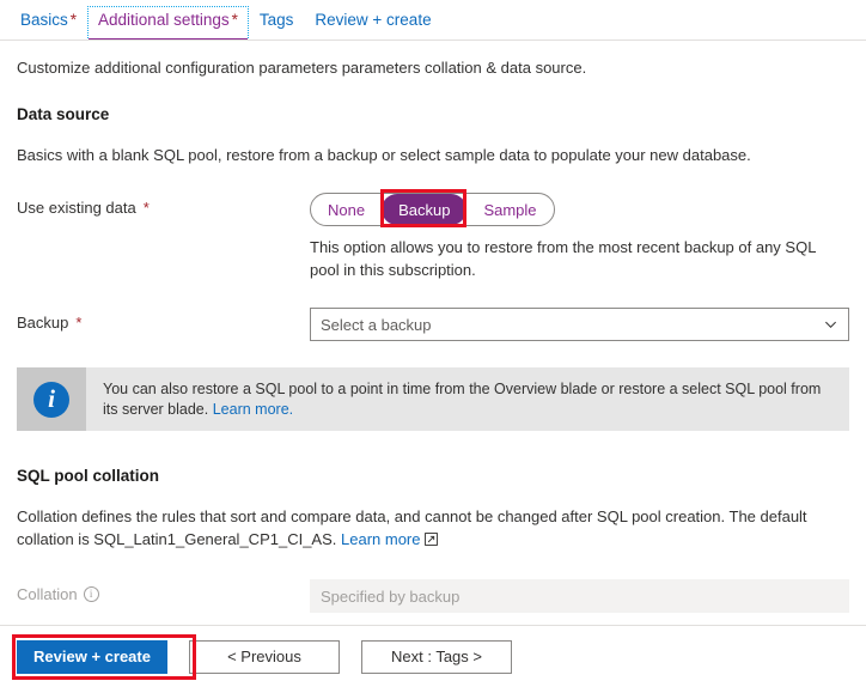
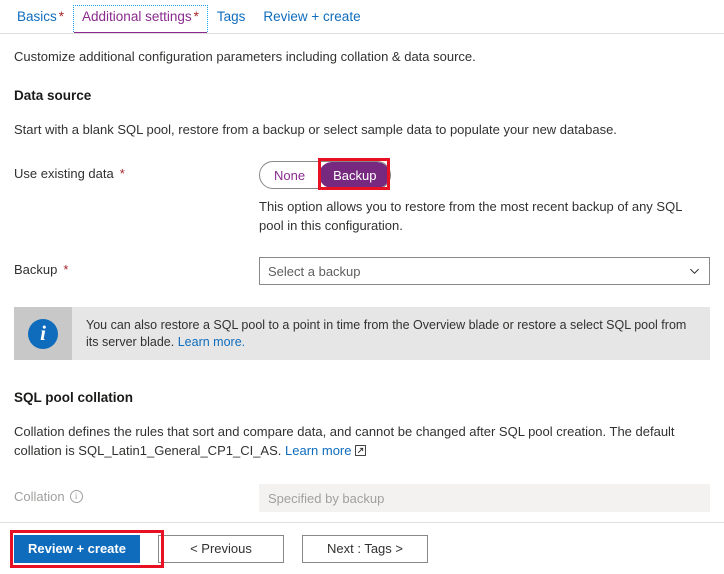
  Basics *
  Additional settings *
  Tags
  Review + create
- Customize additional configuration parameters parameters collation & data source.
+ Customize additional configuration parameters including collation & data source.
  Data source
- Basics with a blank SQL pool, restore from a backup or select sample data to populate your new database.
+ Start with a blank SQL pool, restore from a backup or select sample data to populate your new database.
  Use existing data
  *
  None
  Backup
- Sample
- This option allows you to restore from the most recent backup of any SQL pool in this subscription.
+ This option allows you to restore from the most recent backup of any SQL pool in this configuration.
  Backup
  *
  Select a backup
  i
  You can also restore a SQL pool to a point in time from the Overview blade or restore a select SQL pool from its server blade. Learn more.
  SQL pool collation
  Collation defines the rules that sort and compare data, and cannot be changed after SQL pool creation. The default collation is SQL_Latin1_General_CP1_CI_AS. Learn more
  Collation
  i
  Specified by backup
  Review + create
  < Previous
  Next : Tags >
